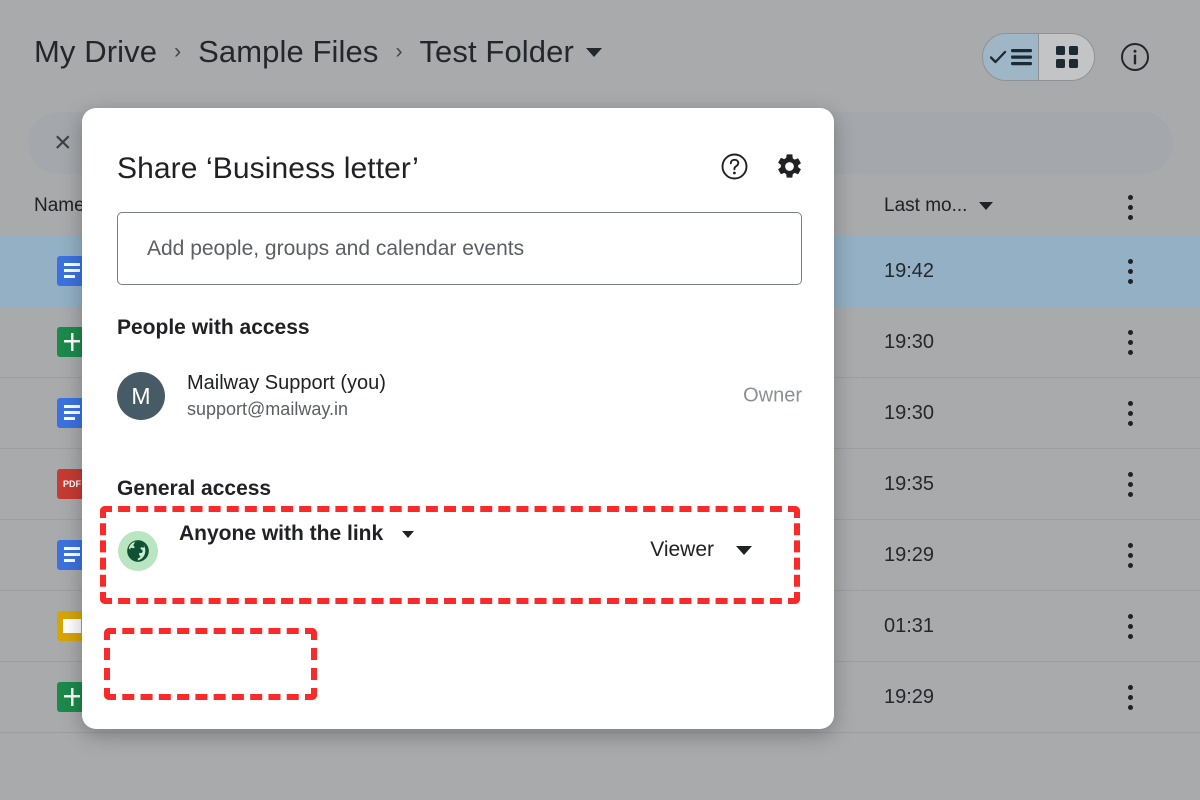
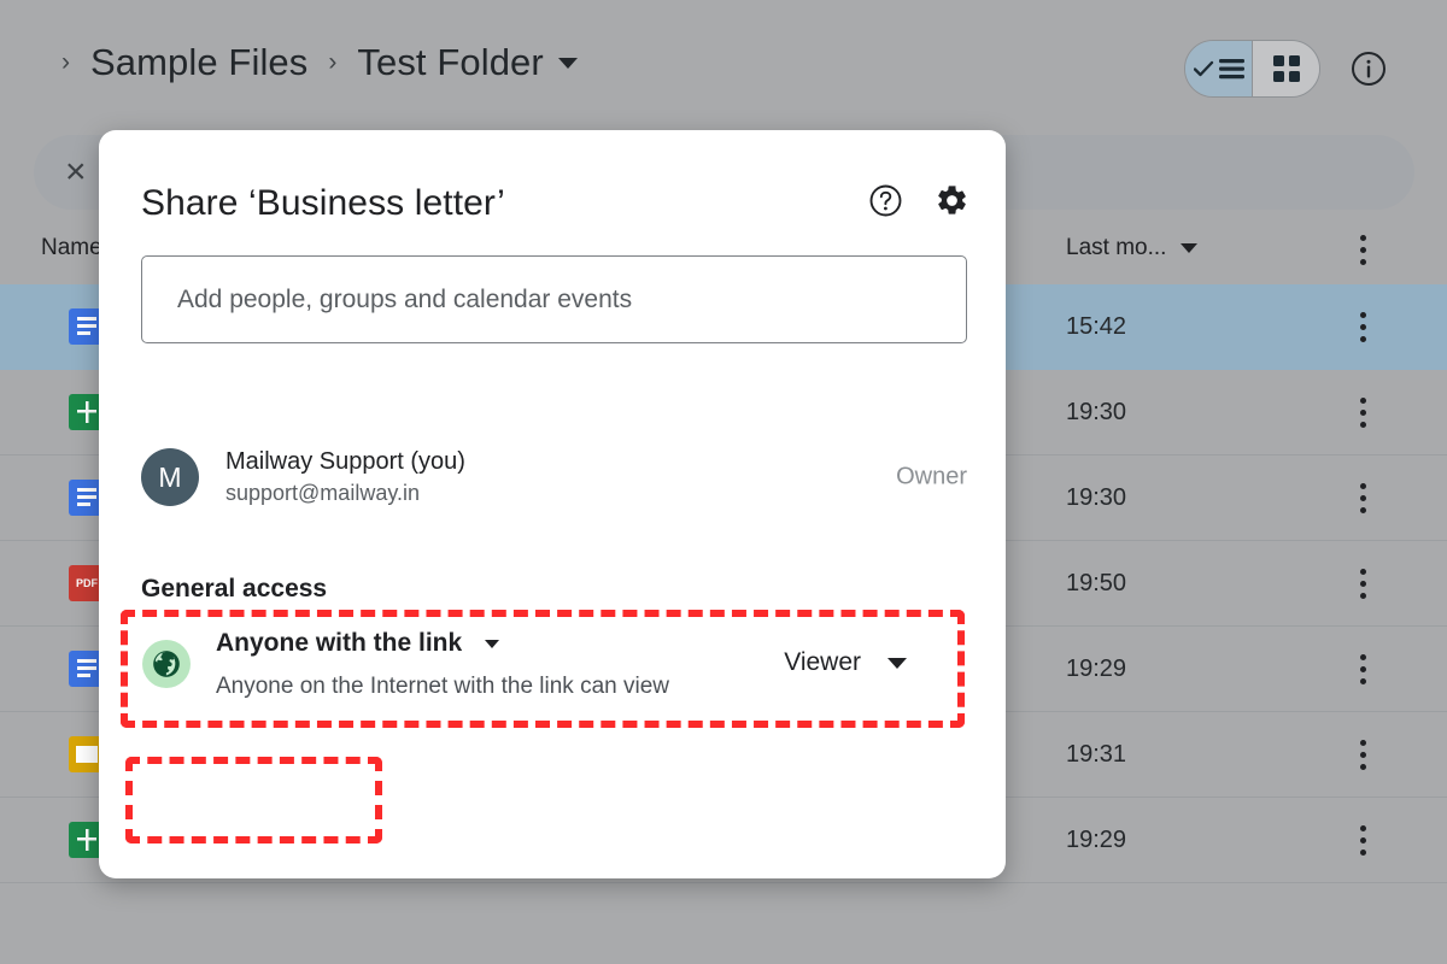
- My Drive
  ›
  Sample Files
  ›
  Test Folder
  ×
  Name
  Last mo...
- 19:42
+ 15:42
  19:30
  19:30
- 19:35
+ 19:50
  19:29
- 01:31
+ 19:31
  19:29
  Share ‘Business letter’
  Add people, groups and calendar events
- People with access
  M
  Mailway Support (you)
  support@mailway.in
  Owner
  General access
  Anyone with the link
+ Anyone on the Internet with the link can view
  Viewer
